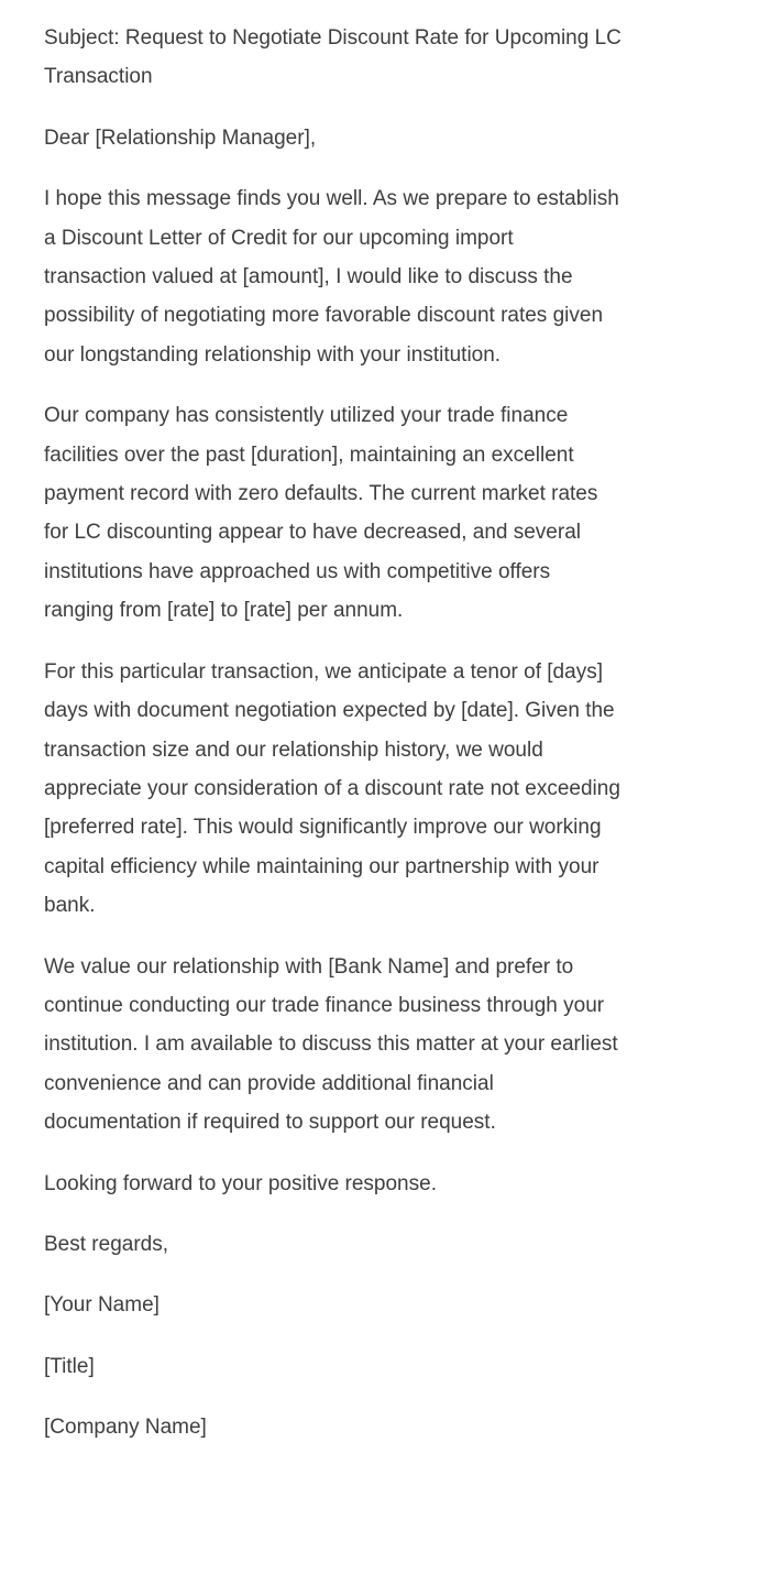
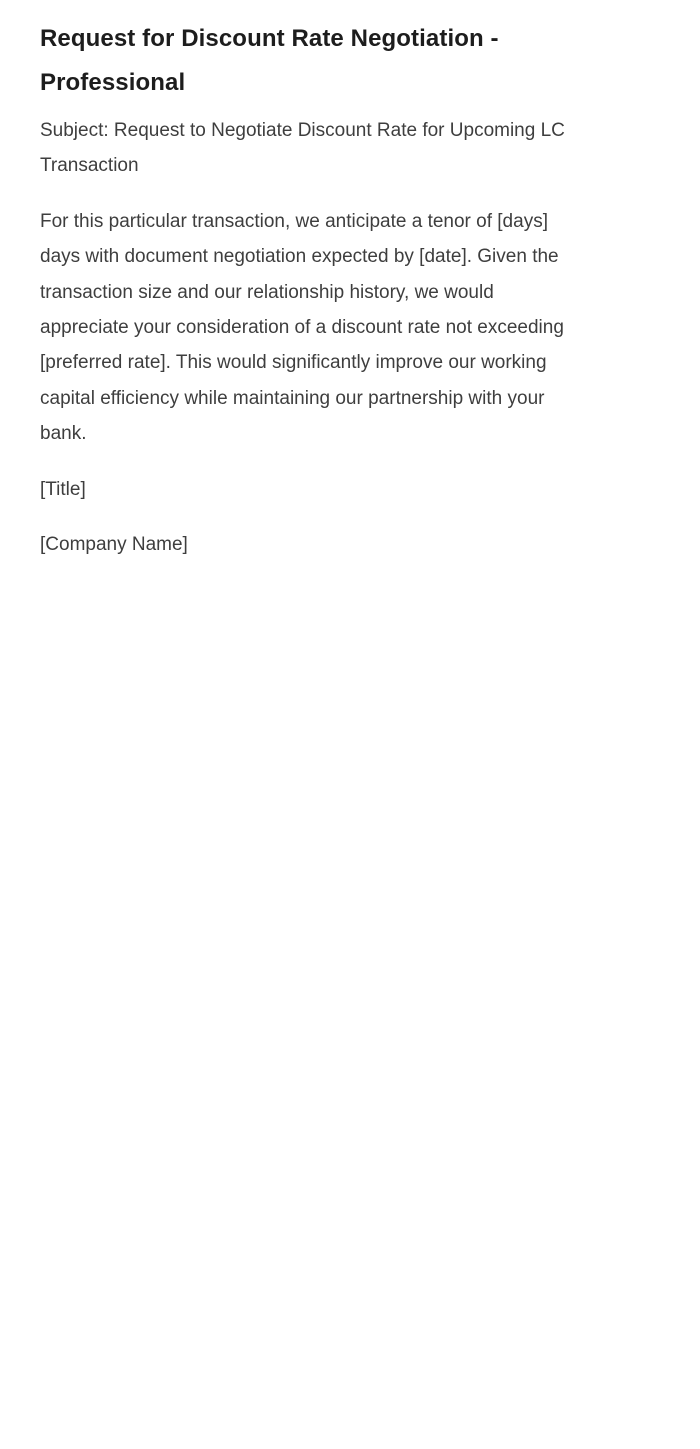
+ Request for Discount Rate Negotiation -
+ Professional
  Subject: Request to Negotiate Discount Rate for Upcoming LC
  Transaction
- Dear [Relationship Manager],
- I hope this message finds you well. As we prepare to establish
- a Discount Letter of Credit for our upcoming import
- transaction valued at [amount], I would like to discuss the
- possibility of negotiating more favorable discount rates given
- our longstanding relationship with your institution.
- Our company has consistently utilized your trade finance
- facilities over the past [duration], maintaining an excellent
- payment record with zero defaults. The current market rates
- for LC discounting appear to have decreased, and several
- institutions have approached us with competitive offers
- ranging from [rate] to [rate] per annum.
  For this particular transaction, we anticipate a tenor of [days]
  days with document negotiation expected by [date]. Given the
  transaction size and our relationship history, we would
  appreciate your consideration of a discount rate not exceeding
  [preferred rate]. This would significantly improve our working
  capital efficiency while maintaining our partnership with your
  bank.
- We value our relationship with [Bank Name] and prefer to
- continue conducting our trade finance business through your
- institution. I am available to discuss this matter at your earliest
- convenience and can provide additional financial
- documentation if required to support our request.
- Looking forward to your positive response.
- Best regards,
- [Your Name]
  [Title]
  [Company Name]
